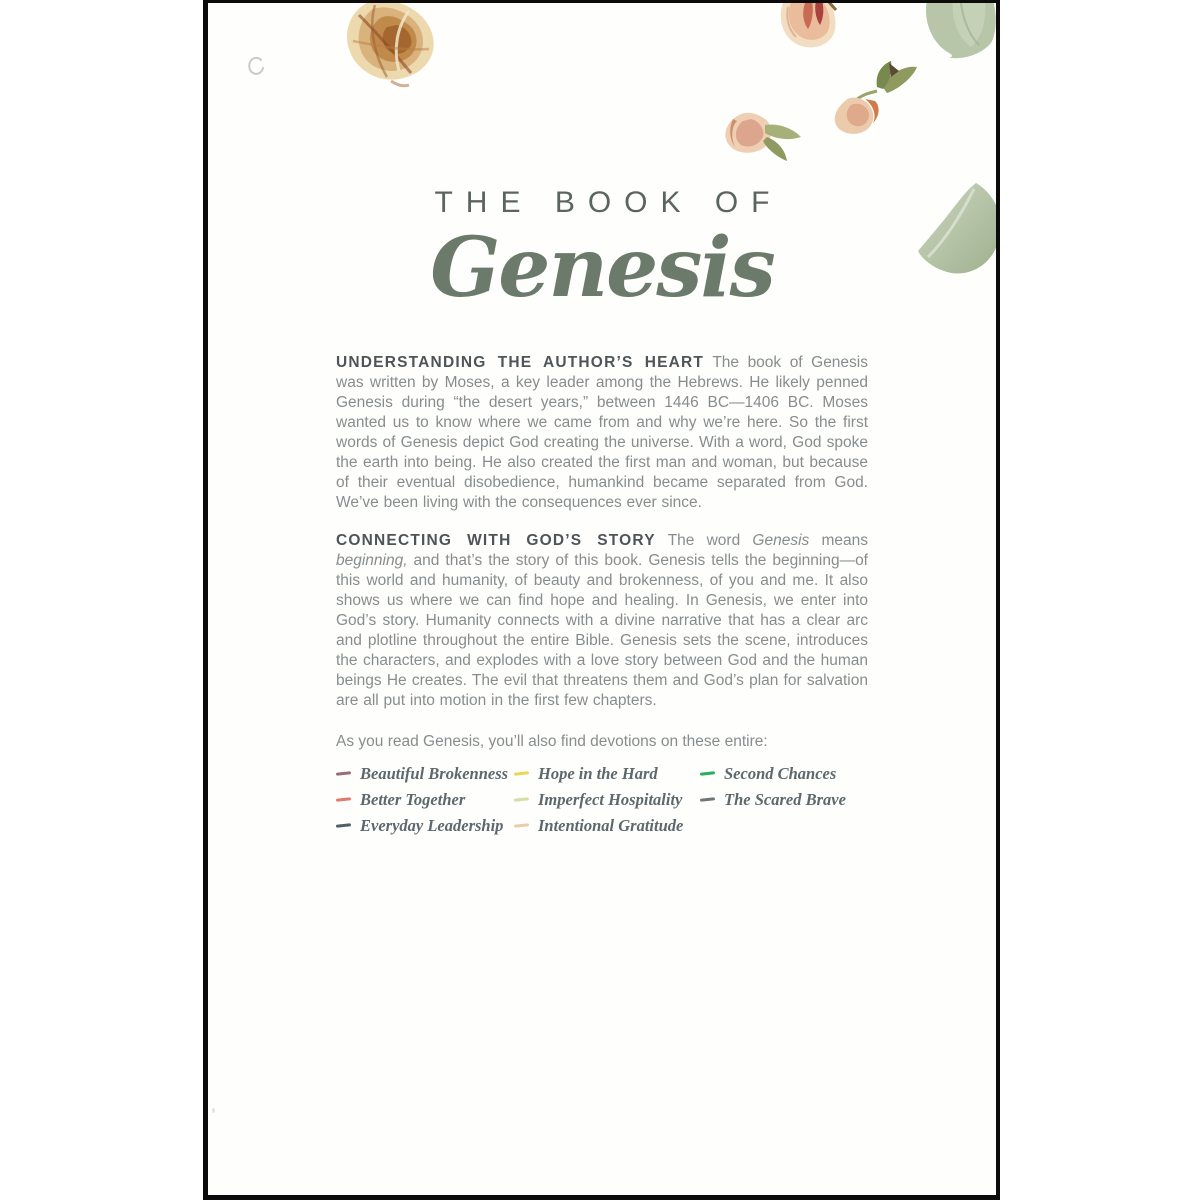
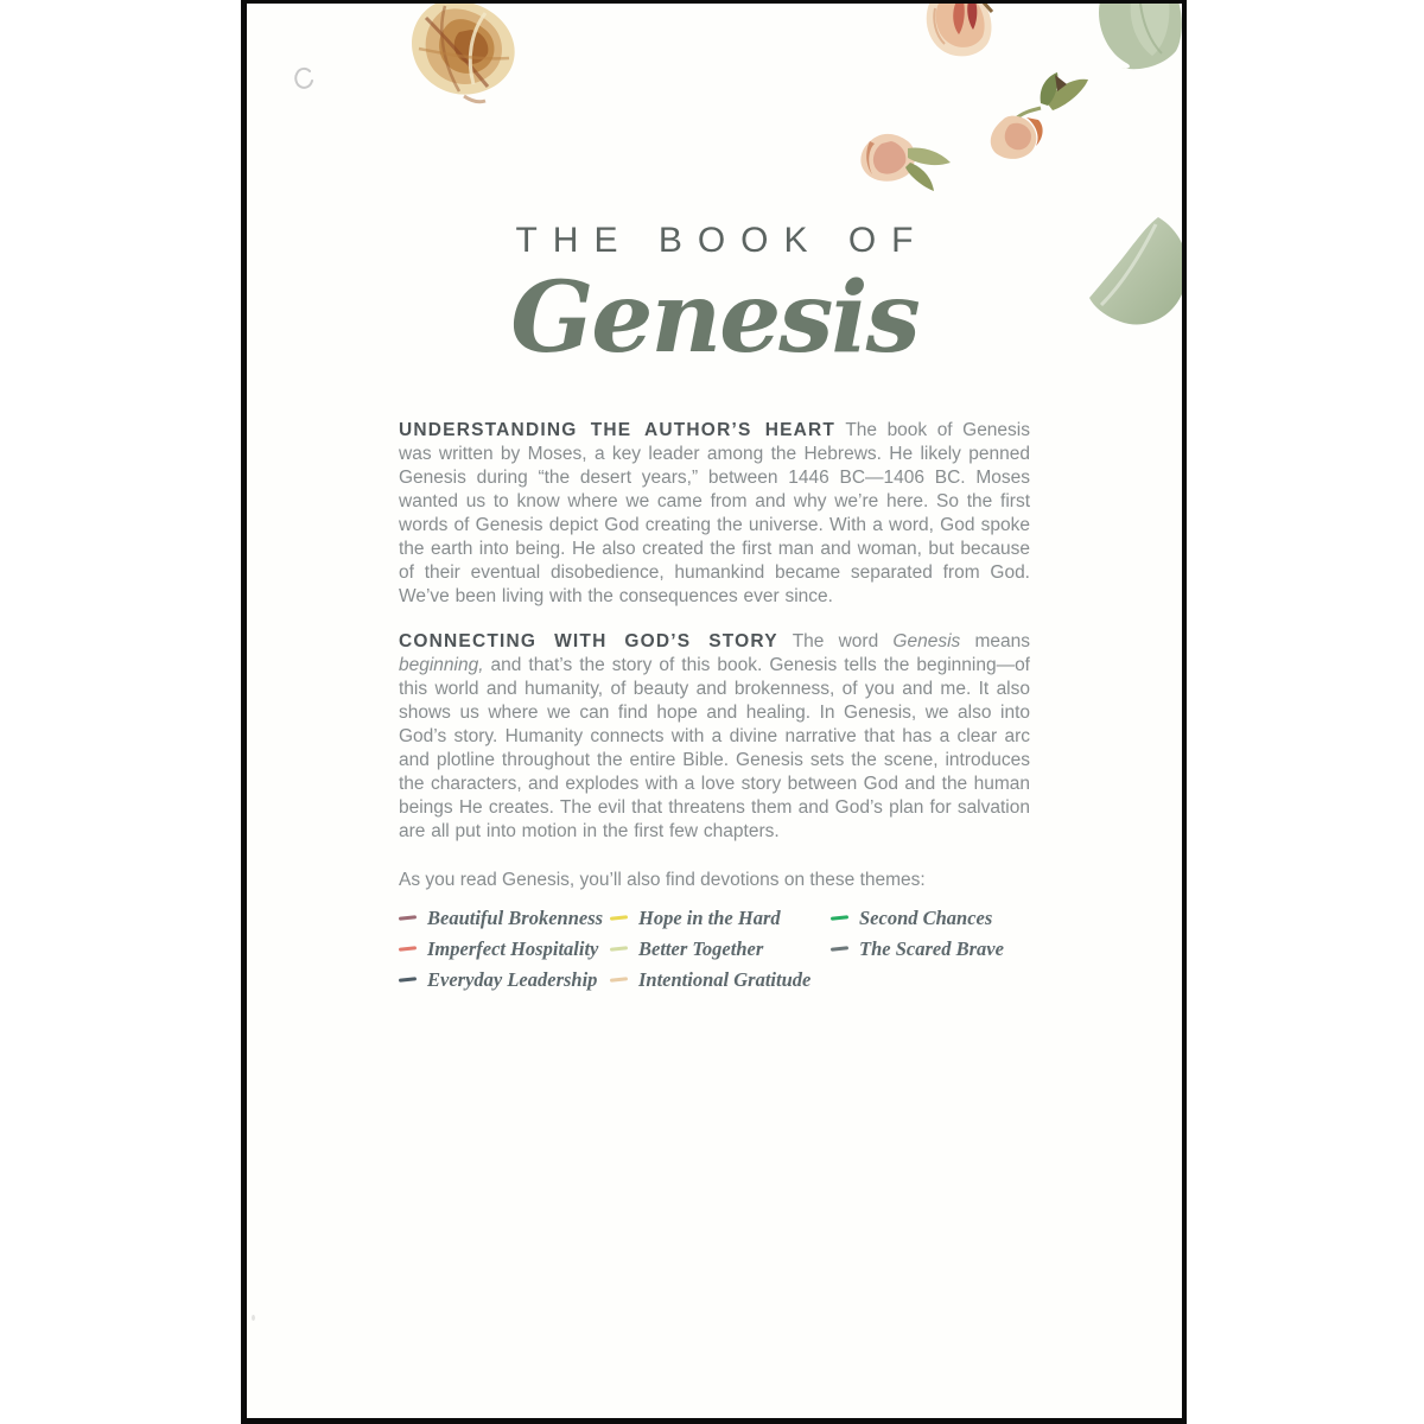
  THE BOOK OF
  Genesis
  UNDERSTANDING THE AUTHOR’S HEART The book of Genesis was written by Moses, a key leader among the Hebrews. He likely penned Genesis during “the desert years,” between 1446 BC—1406 BC. Moses wanted us to know where we came from and why we’re here. So the first words of Genesis depict God creating the universe. With a word, God spoke the earth into being. He also created the first man and woman, but because of their eventual disobedience, humankind became separated from God. We’ve been living with the consequences ever since.
- CONNECTING WITH GOD’S STORY The word Genesis means beginning, and that’s the story of this book. Genesis tells the beginning—of this world and humanity, of beauty and brokenness, of you and me. It also shows us where we can find hope and healing. In Genesis, we enter into God’s story. Humanity connects with a divine narrative that has a clear arc and plotline throughout the entire Bible. Genesis sets the scene, introduces the characters, and explodes with a love story between God and the human beings He creates. The evil that threatens them and God’s plan for salvation are all put into motion in the first few chapters.
+ CONNECTING WITH GOD’S STORY The word Genesis means beginning, and that’s the story of this book. Genesis tells the beginning—of this world and humanity, of beauty and brokenness, of you and me. It also shows us where we can find hope and healing. In Genesis, we also into God’s story. Humanity connects with a divine narrative that has a clear arc and plotline throughout the entire Bible. Genesis sets the scene, introduces the characters, and explodes with a love story between God and the human beings He creates. The evil that threatens them and God’s plan for salvation are all put into motion in the first few chapters.
- As you read Genesis, you’ll also find devotions on these entire:
+ As you read Genesis, you’ll also find devotions on these themes:
  Beautiful Brokenness
- Better Together
+ Imperfect Hospitality
  Everyday Leadership
  Hope in the Hard
- Imperfect Hospitality
+ Better Together
  Intentional Gratitude
  Second Chances
  The Scared Brave
